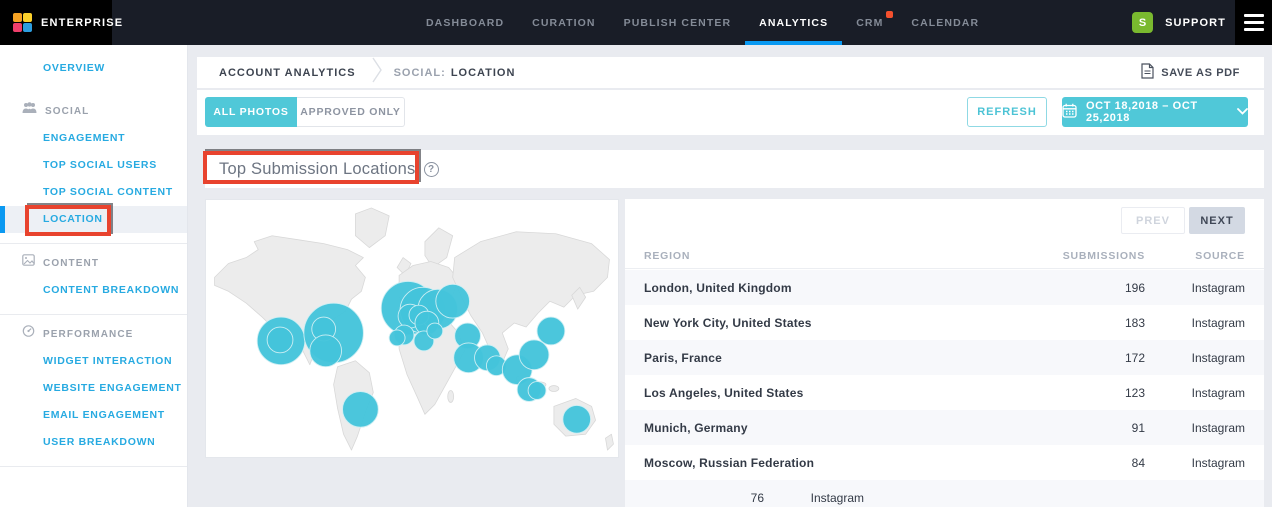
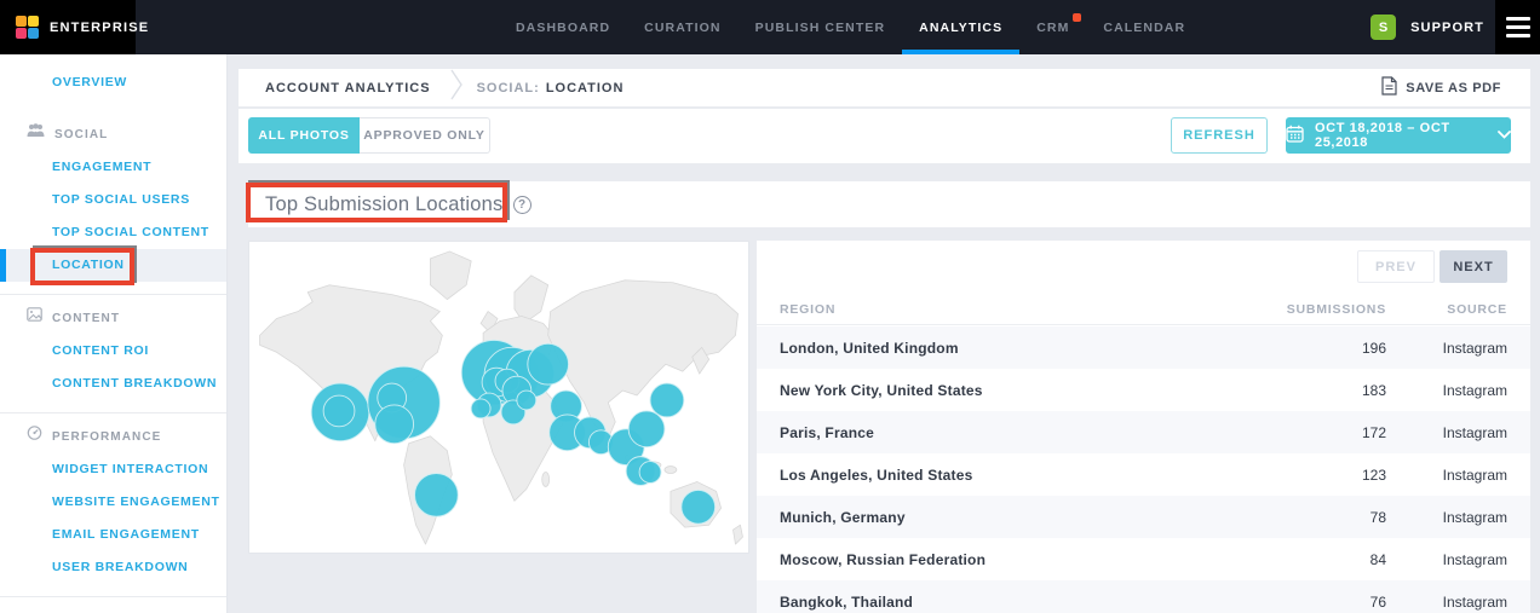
  ENTERPRISE
  DASHBOARD
  CURATION
  PUBLISH CENTER
  ANALYTICS
  CRM
  CALENDAR
  S
  SUPPORT
  OVERVIEW
  SOCIAL
  ENGAGEMENT
  TOP SOCIAL USERS
  TOP SOCIAL CONTENT
  LOCATION
  CONTENT
+ CONTENT ROI
  CONTENT BREAKDOWN
  PERFORMANCE
  WIDGET INTERACTION
  WEBSITE ENGAGEMENT
  EMAIL ENGAGEMENT
  USER BREAKDOWN
  ACCOUNT ANALYTICS
  SOCIAL:
  LOCATION
  SAVE AS PDF
  ALL PHOTOS
  APPROVED ONLY
  REFRESH
  OCT 18,2018 – OCT 25,2018
  Top Submission Locations
  ?
  PREV
  NEXT
  REGION
  SUBMISSIONS
  SOURCE
  London, United Kingdom
  196
  Instagram
  New York City, United States
  183
  Instagram
  Paris, France
  172
  Instagram
  Los Angeles, United States
  123
  Instagram
  Munich, Germany
- 91
+ 78
  Instagram
  Moscow, Russian Federation
  84
  Instagram
+ Bangkok, Thailand
  76
  Instagram
